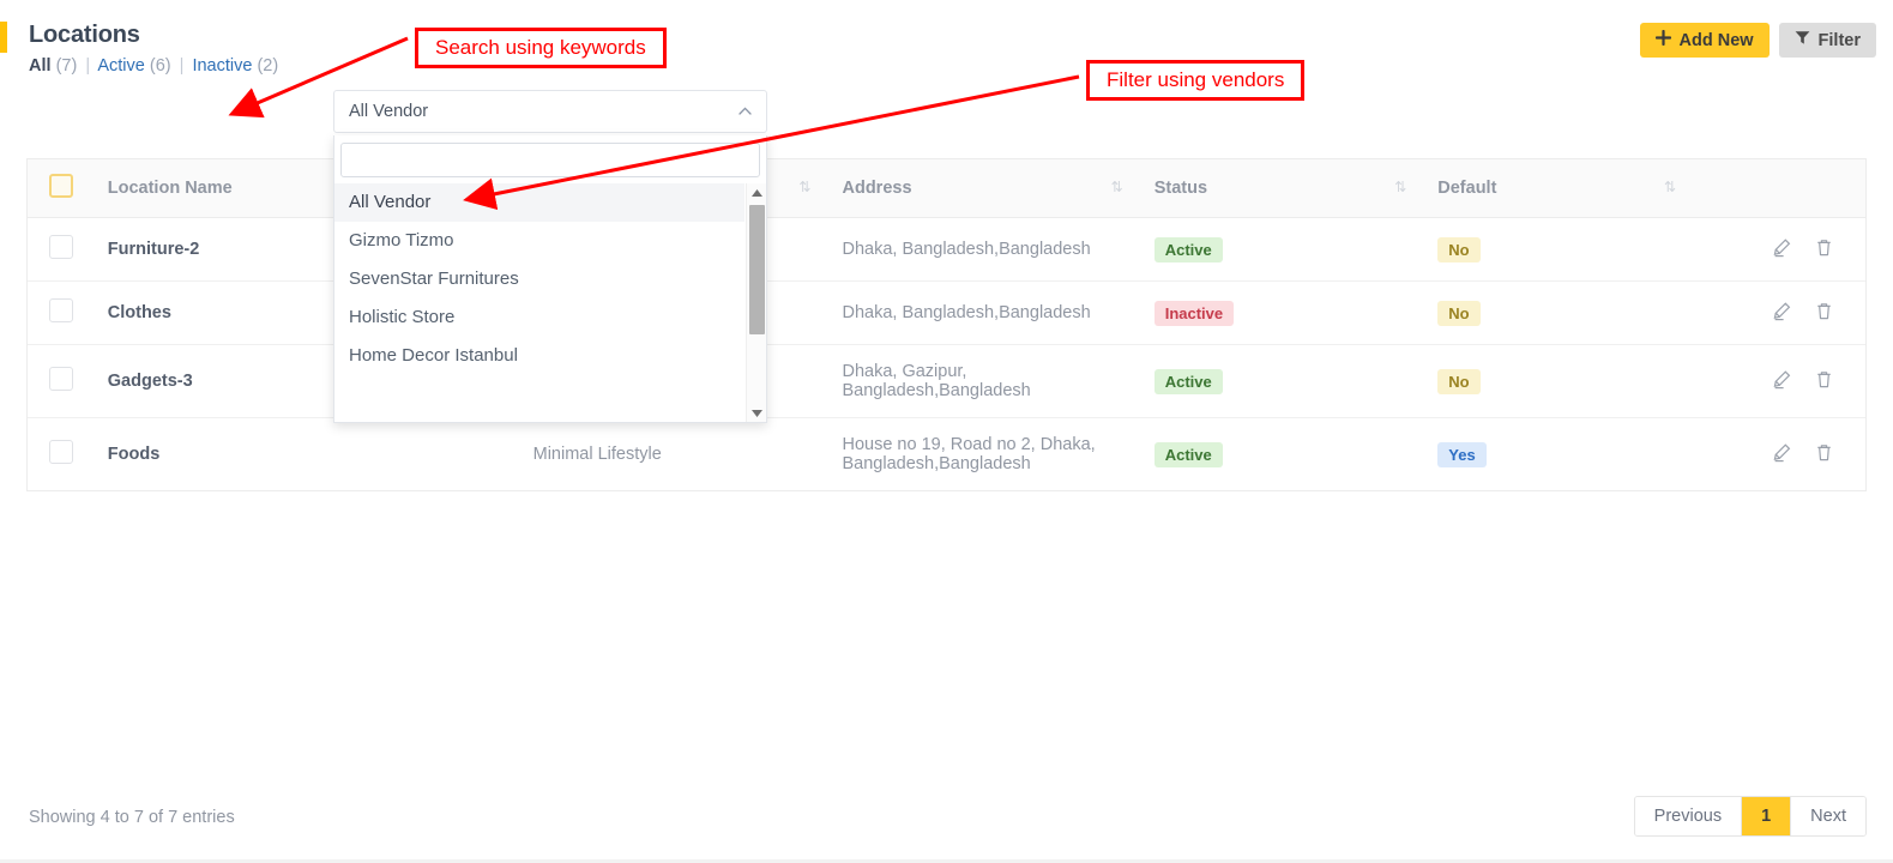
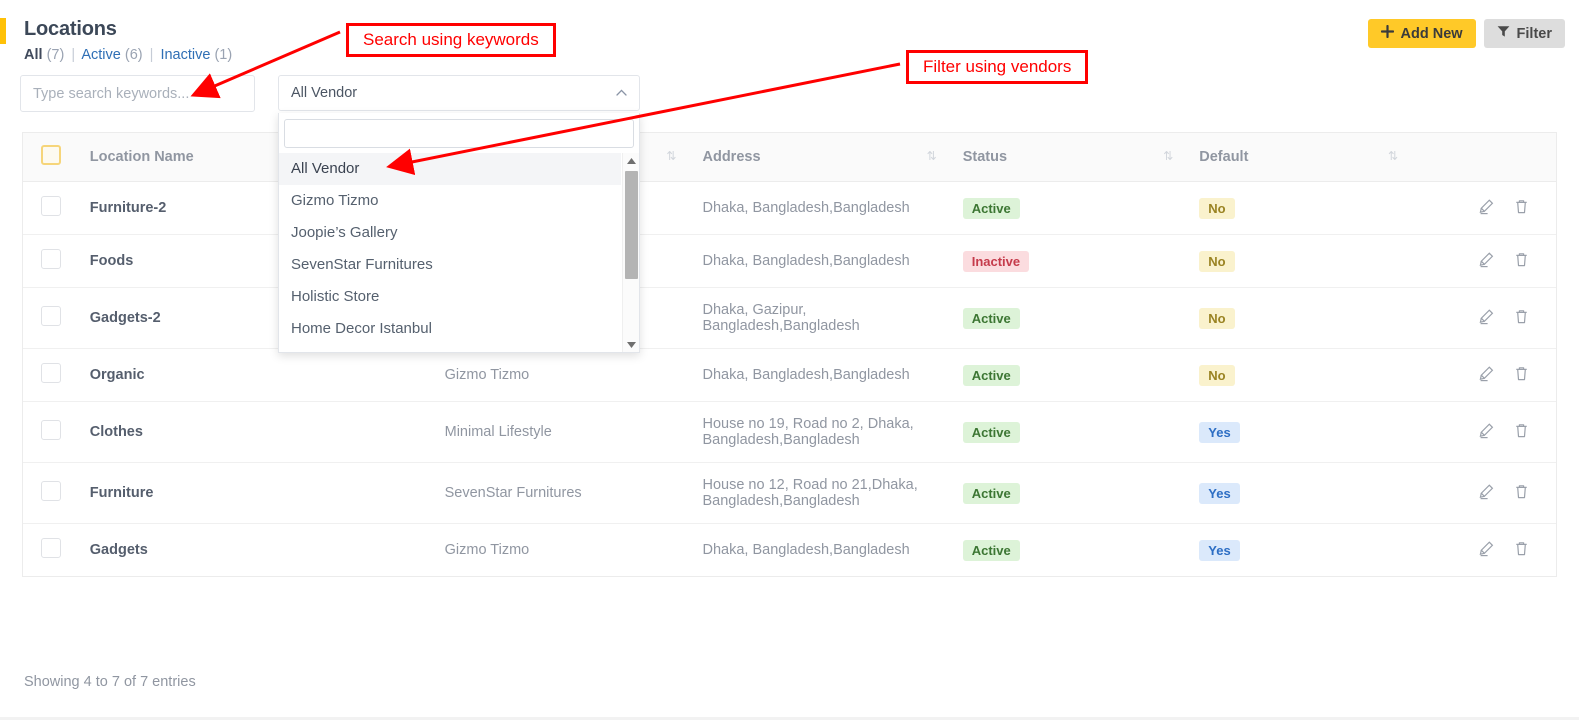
  Locations
- All (7) | Active (6) | Inactive (2)
+ All (7) | Active (6) | Inactive (1)
  Add New
  Filter
+ Type search keywords...
  All Vendor
  All Vendor
  Gizmo Tizmo
+ Joopie’s Gallery
  SevenStar Furnitures
  Holistic Store
  Home Decor Istanbul
  	Location Name	⇅	⇅ Address	⇅ Status	⇅ Default
  	Furniture-2		Dhaka, Bangladesh,Bangladesh	Active	No
- 	Clothes		Dhaka, Bangladesh,Bangladesh	Inactive	No
+ 	Foods		Dhaka, Bangladesh,Bangladesh	Inactive	No
- 	Gadgets-3		Dhaka, Gazipur, Bangladesh,Bangladesh	Active	No
+ 	Gadgets-2		Dhaka, Gazipur, Bangladesh,Bangladesh	Active	No
+ 	Organic	Gizmo Tizmo	Dhaka, Bangladesh,Bangladesh	Active	No
- 	Foods	Minimal Lifestyle	House no 19, Road no 2, Dhaka, Bangladesh,Bangladesh	Active	Yes
+ 	Clothes	Minimal Lifestyle	House no 19, Road no 2, Dhaka, Bangladesh,Bangladesh	Active	Yes
+ 	Furniture	SevenStar Furnitures	House no 12, Road no 21,Dhaka, Bangladesh,Bangladesh	Active	Yes
+ 	Gadgets	Gizmo Tizmo	Dhaka, Bangladesh,Bangladesh	Active	Yes
  Showing 4 to 7 of 7 entries
- Previous
- 1
- Next
  Search using keywords
  Filter using vendors
